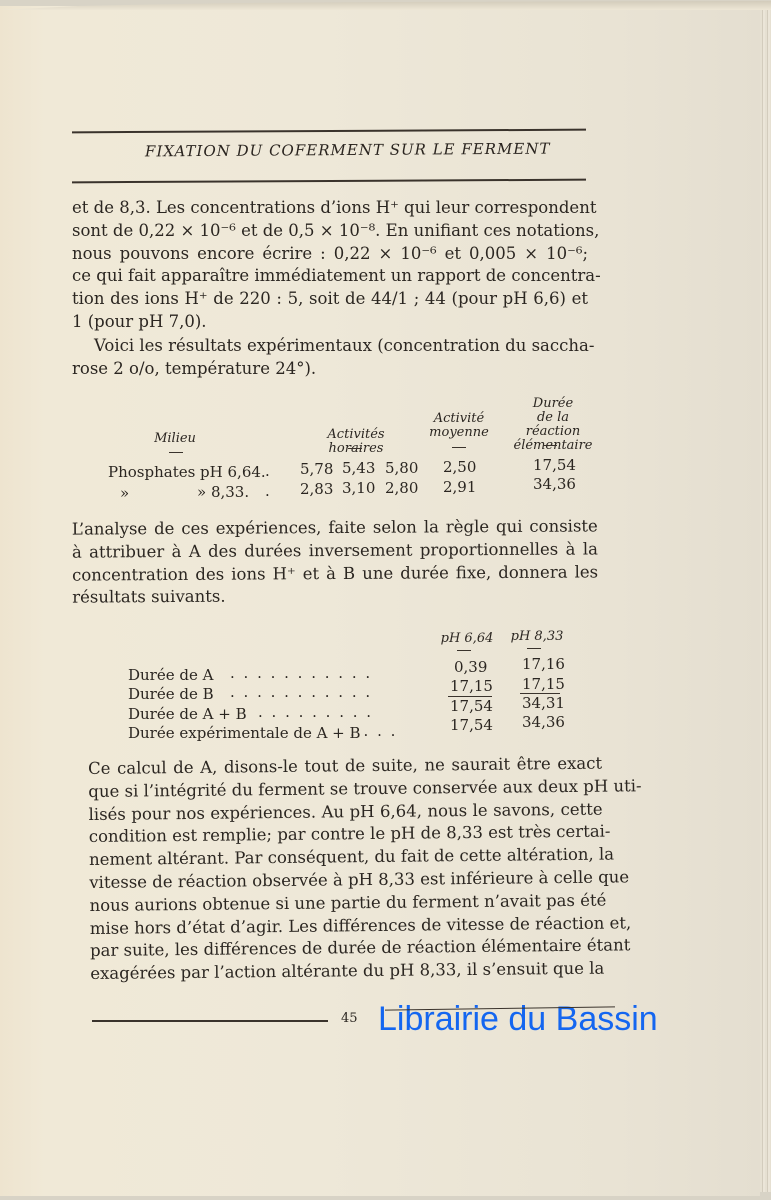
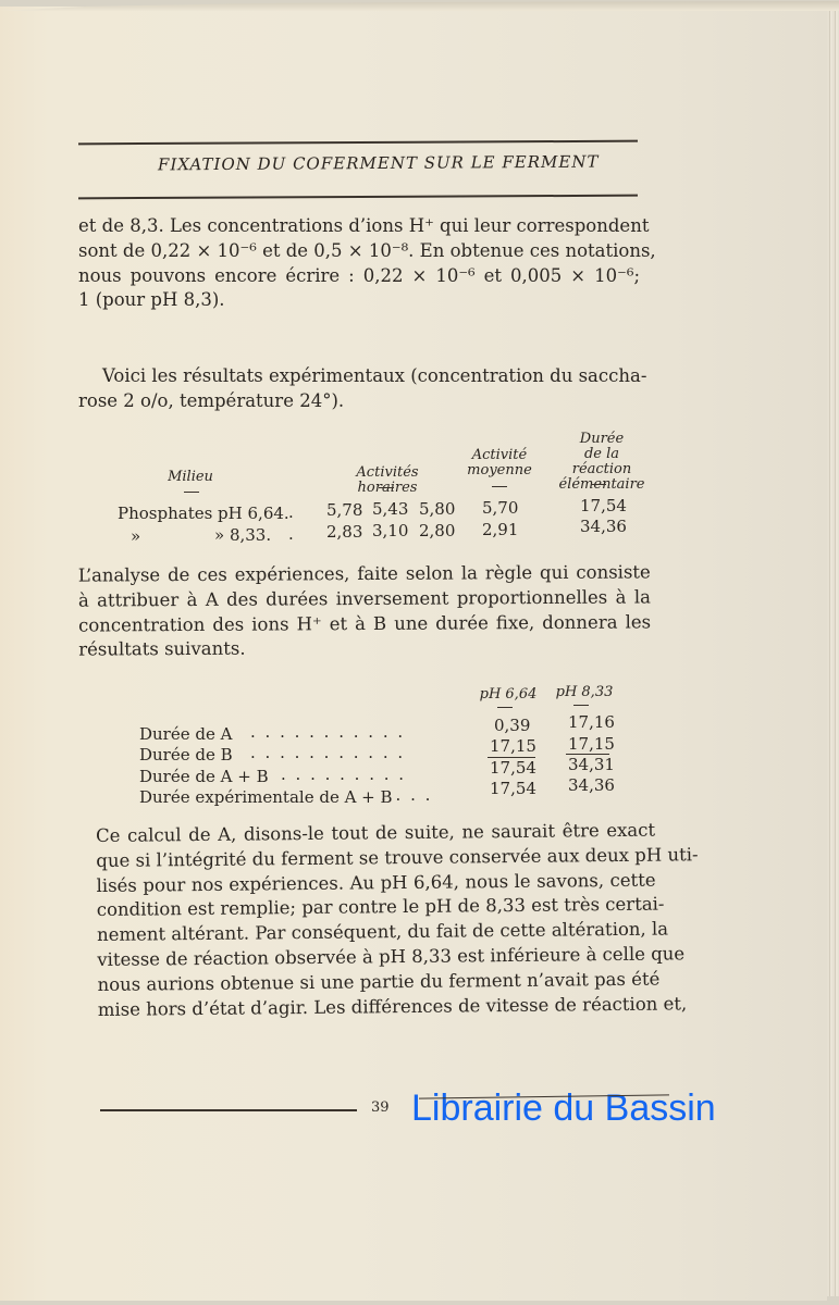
  FIXATION DU COFERMENT SUR LE FERMENT
  et de 8,3. Les concentrations d’ions H⁺ qui leur correspondent
- sont de 0,22 × 10⁻⁶ et de 0,5 × 10⁻⁸. En unifiant ces notations,
+ sont de 0,22 × 10⁻⁶ et de 0,5 × 10⁻⁸. En obtenue ces notations,
  nous pouvons encore écrire : 0,22 × 10⁻⁶ et 0,005 × 10⁻⁶;
- ce qui fait apparaître immédiatement un rapport de concentra-
- tion des ions H⁺ de 220 : 5, soit de 44/1 ; 44 (pour pH 6,6) et
- 1 (pour pH 7,0).
+ 1 (pour pH 8,3).
  Voici les résultats expérimentaux (concentration du saccha-
  rose 2 o/o, température 24°).
  Milieu
  Activités hores
  Activité
  moyenne
  Durée
  de la réaction
  élémntaire
  Phosphates pH 6,64.
  .
  5,78
  5,43
  5,80
- 2,50
+ 5,70
  17,54
  »
  » 8,33.
  .
  2,83
  3,10
  2,80
  2,91
  34,36
  L’analyse de ces expériences, faite selon la règle qui consiste
  à attribuer à A des durées inversement proportionnelles à la
  concentration des ions H⁺ et à B une durée fixe, donnera les
  résultats suivants.
  pH 6,64
  pH 8,33
  Durée de A
  . . . . . . . . . . .
  0,39
  17,16
  Durée de B
  . . . . . . . . . . .
  17,15
  17,15
  Durée de A + B
  . . . . . . . . .
  17,54
  34,31
  Durée expérimentale de A + B
  . . . .
  17,54
  34,36
  Ce calcul de A, disons-le tout de suite, ne saurait être exact
  que si l’intégrité du ferment se trouve conservée aux deux pH uti-
  lisés pour nos expériences. Au pH 6,64, nous le savons, cette
  condition est remplie; par contre le pH de 8,33 est très certai-
  nement altérant. Par conséquent, du fait de cette altération, la
  vitesse de réaction observée à pH 8,33 est inférieure à celle que
  nous aurions obtenue si une partie du ferment n’avait pas été
  mise hors d’état d’agir. Les différences de vitesse de réaction et,
- par suite, les différences de durée de réaction élémentaire étant
- exagérées par l’action altérante du pH 8,33, il s’ensuit que la
- 45
+ 39
  Librairie du Bassin
